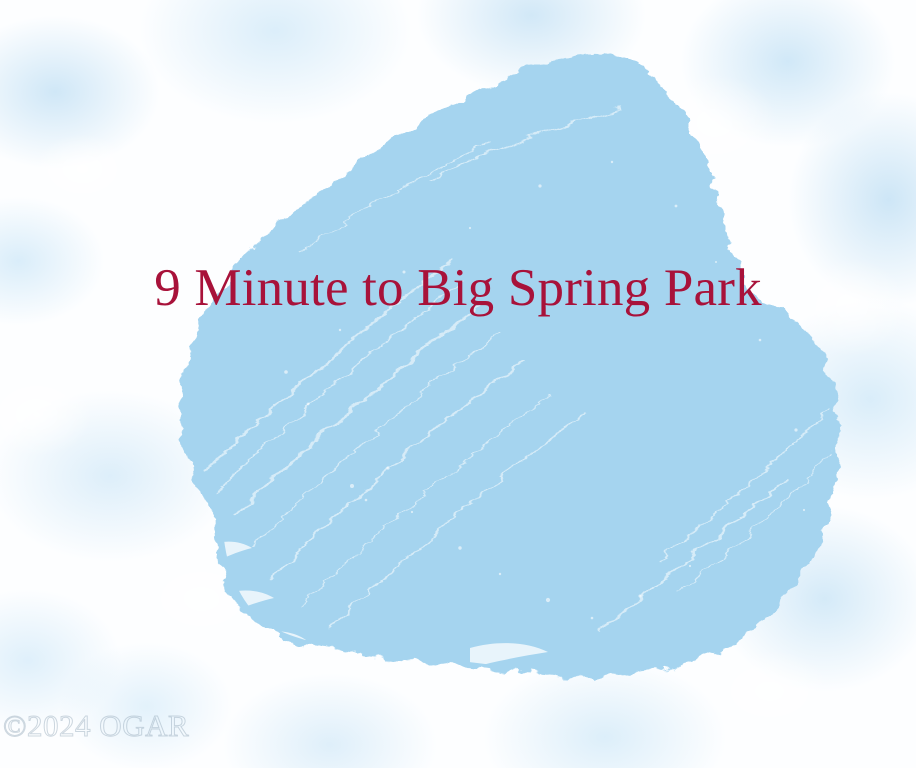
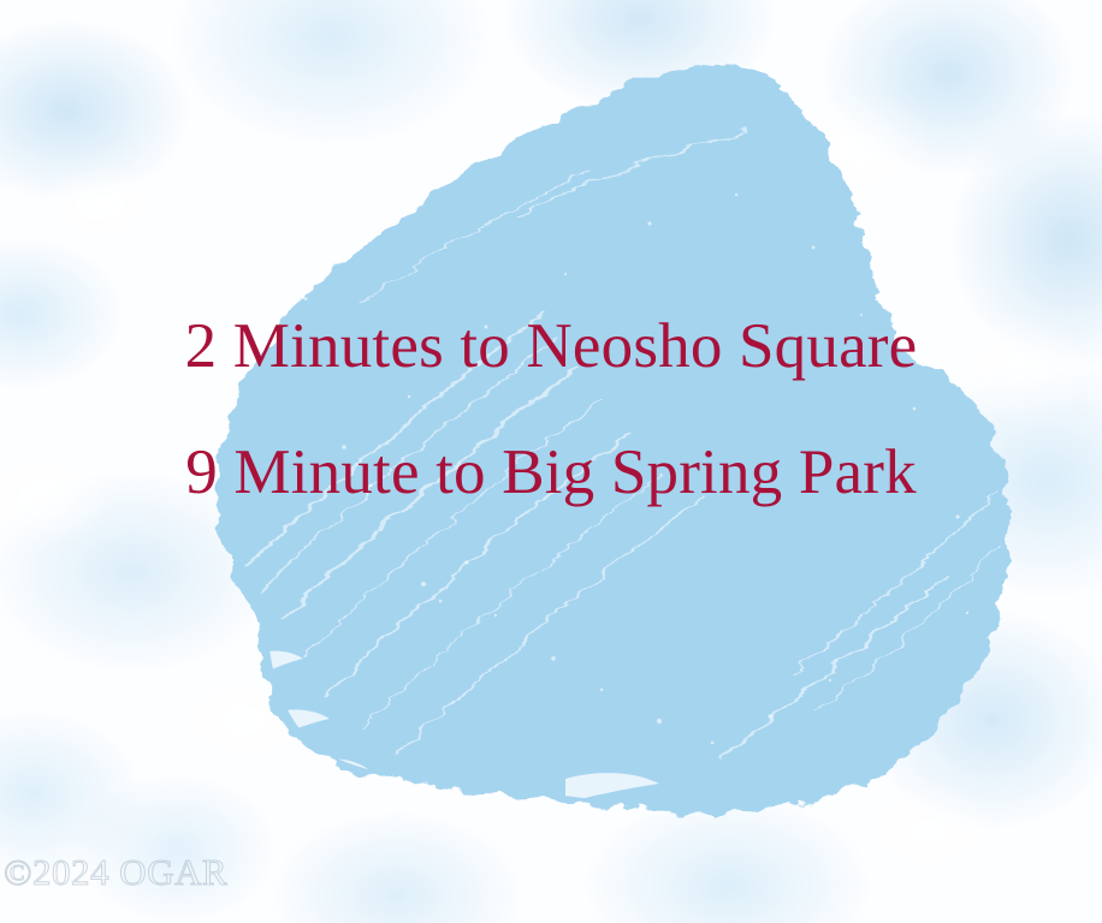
+ 2 Minutes to Neosho Square
  9 Minute to Big Spring Park
  ©2024 OGAR
